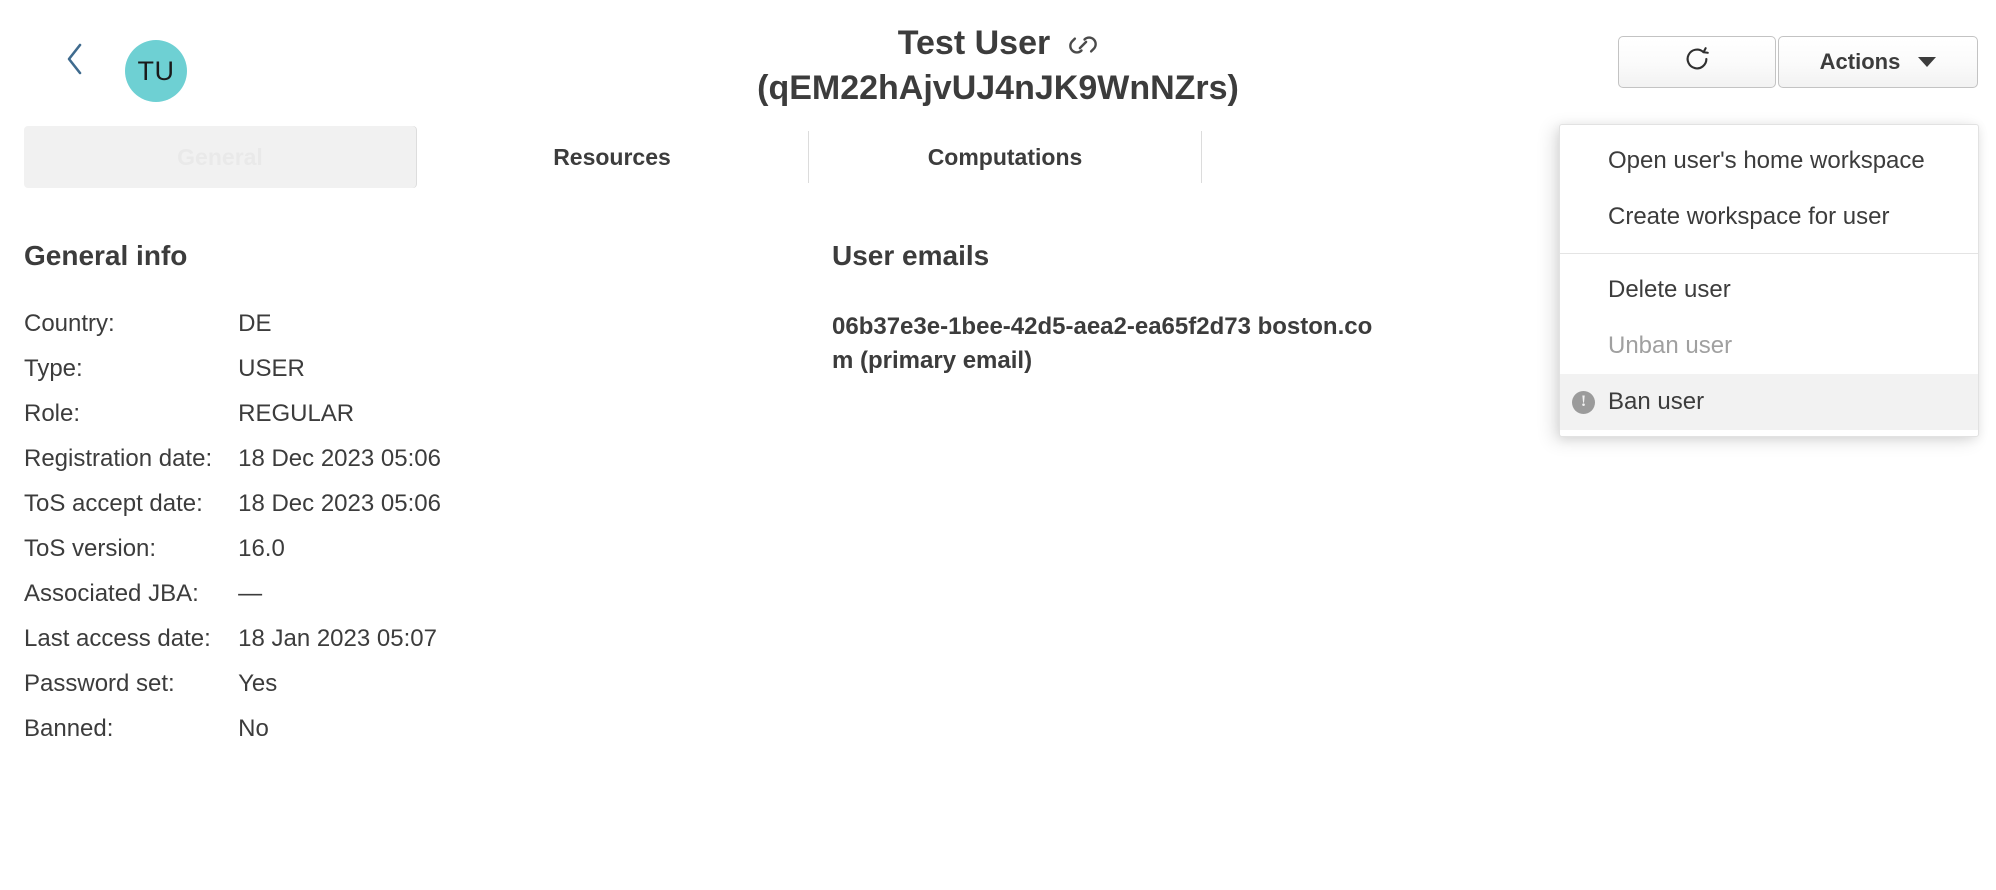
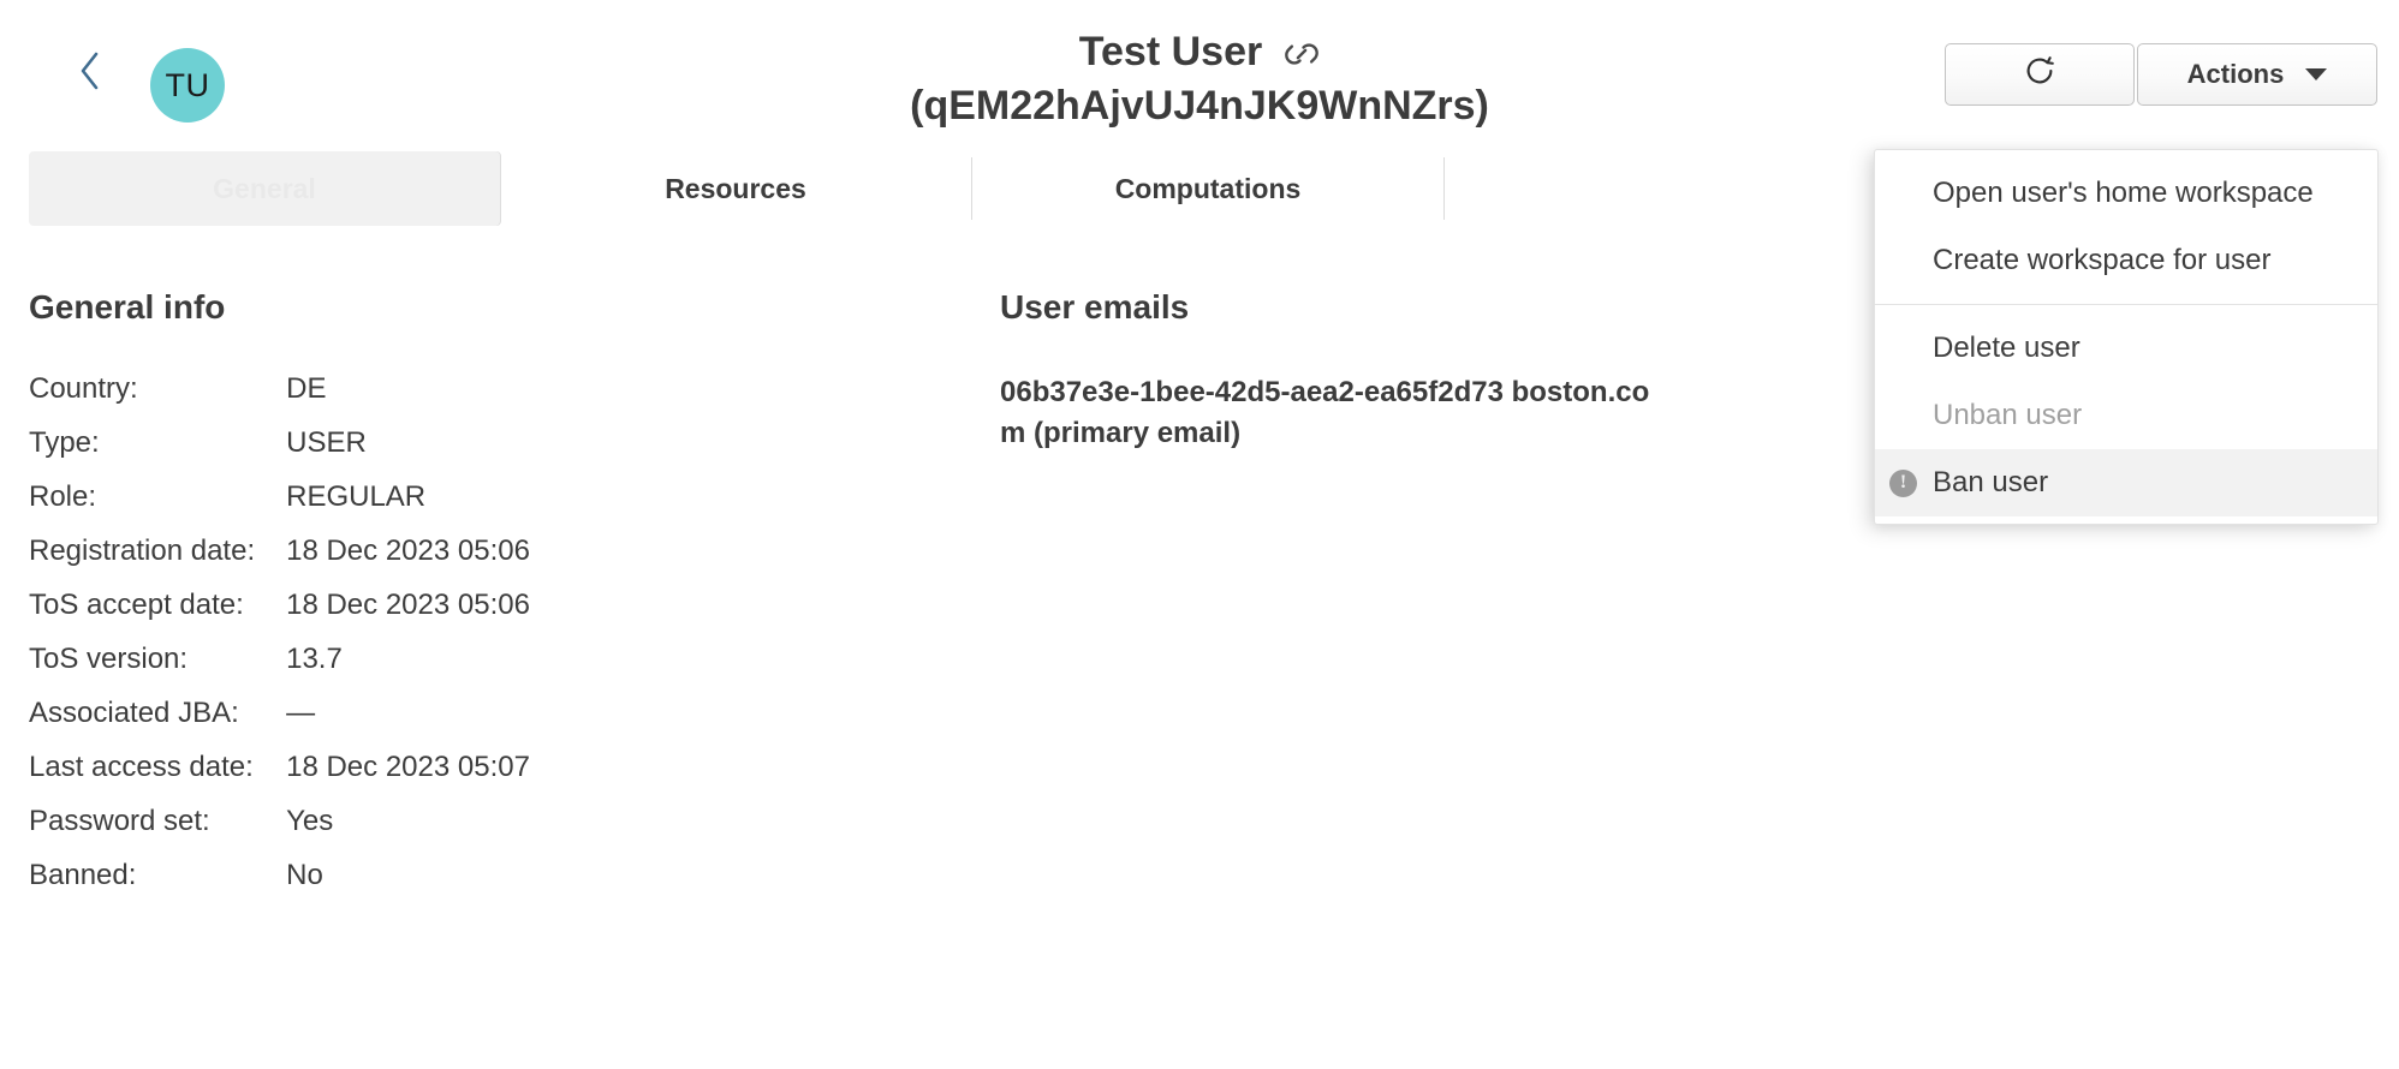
  TU
  Test User
  (qEM22hAjvUJ4nJK9WnNZrs)
  Actions
  Open user's home workspace
  Create workspace for user
  Delete user
  Unban user
  !
  Ban user
  Resources
  Computations
  General info
  Country:	DE
  Type:	USER
  Role:	REGULAR
  Registration date:	18 Dec 2023 05:06
  ToS accept date:	18 Dec 2023 05:06
- ToS version:	16.0
+ ToS version:	13.7
  Associated JBA:	—
- Last access date:	18 Jan 2023 05:07
+ Last access date:	18 Dec 2023 05:07
  Password set:	Yes
  Banned:	No
  User emails
  06b37e3e-1bee-42d5-aea2-ea65f2d73 boston.com (primary email)
